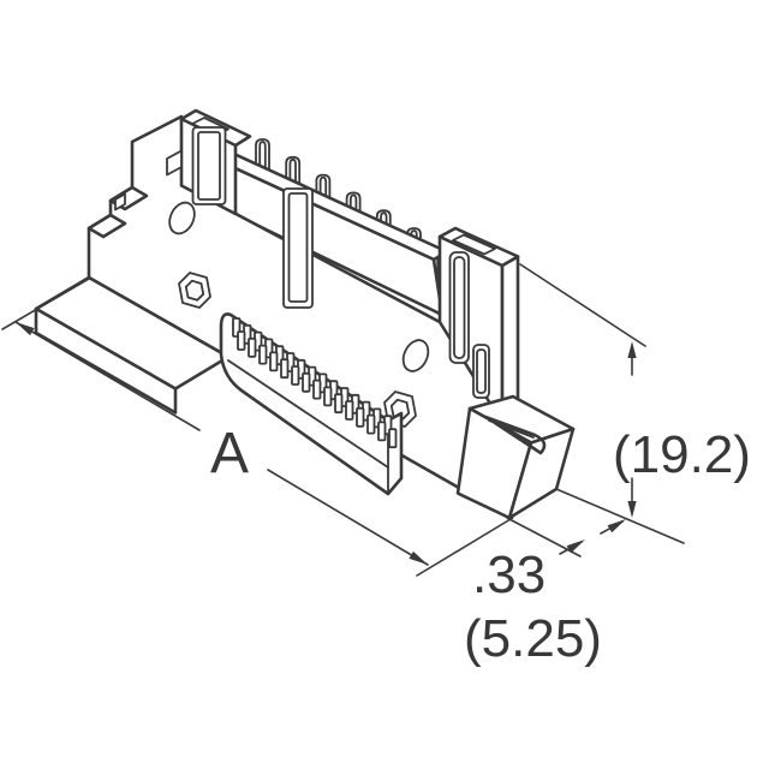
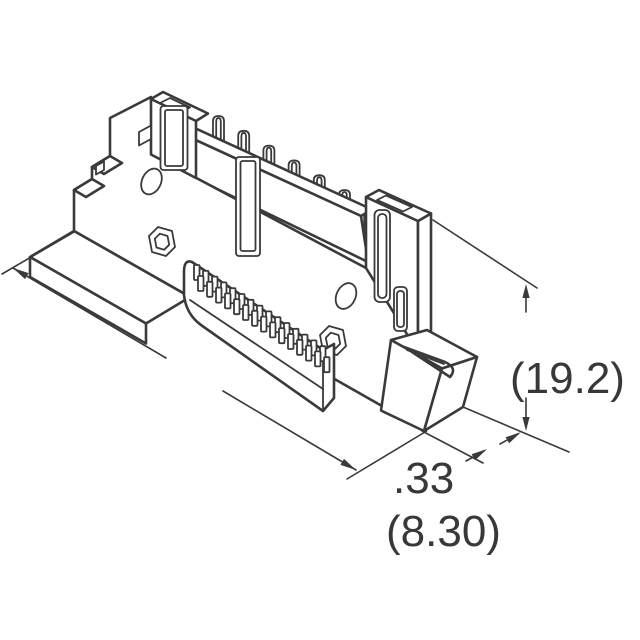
- A
  (19.2)
  .33
- (5.25)
+ (8.30)
